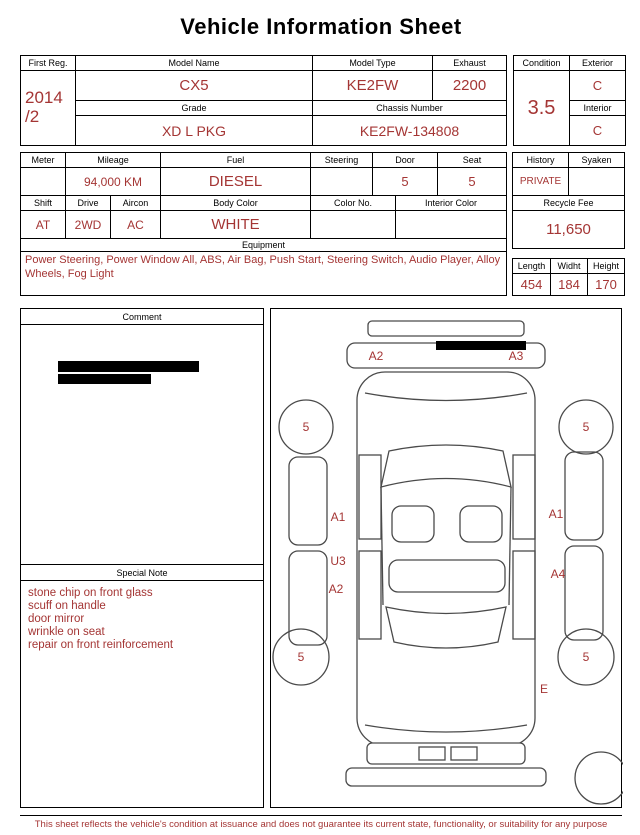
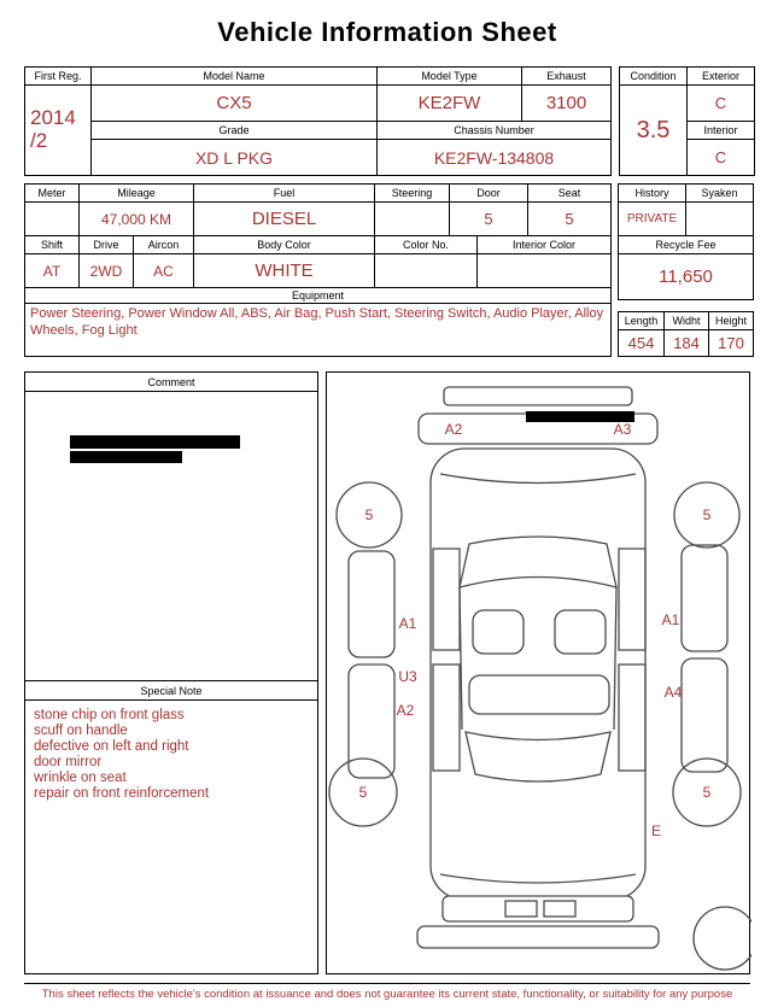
  Vehicle Information Sheet
  First Reg.	Model Name	Model Type	Exhaust
- 2014 /2	CX5	KE2FW	2200
+ 2014 /2	CX5	KE2FW	3100
  Grade	Chassis Number
  XD L PKG	KE2FW-134808
  Condition	Exterior
  3.5	C
  Interior
  C
  Meter	Mileage	Fuel	Steering	Door	Seat
- 	94,000 KM	DIESEL		5	5
+ 	47,000 KM	DIESEL		5	5
  Shift	Drive	Aircon	Body Color	Color No.	Interior Color
  AT	2WD	AC	WHITE
  Equipment
  Power Steering, Power Window All, ABS, Air Bag, Push Start, Steering Switch, Audio Player, Alloy Wheels, Fog Light
  History	Syaken
  PRIVATE
  Recycle Fee
  11,650
  Length	Widht	Height
  454	184	170
  Comment
  Special Note
  stone chip on front glass
  scuff on handle
+ defective on left and right
  door mirror
  wrinkle on seat
  repair on front reinforcement
  A2
  A3
  5
  5
  A1
  A1
  U3
  A2
  A4
  5
  5
  E
  This sheet reflects the vehicle's condition at issuance and does not guarantee its current state, functionality, or suitability for any purpose
